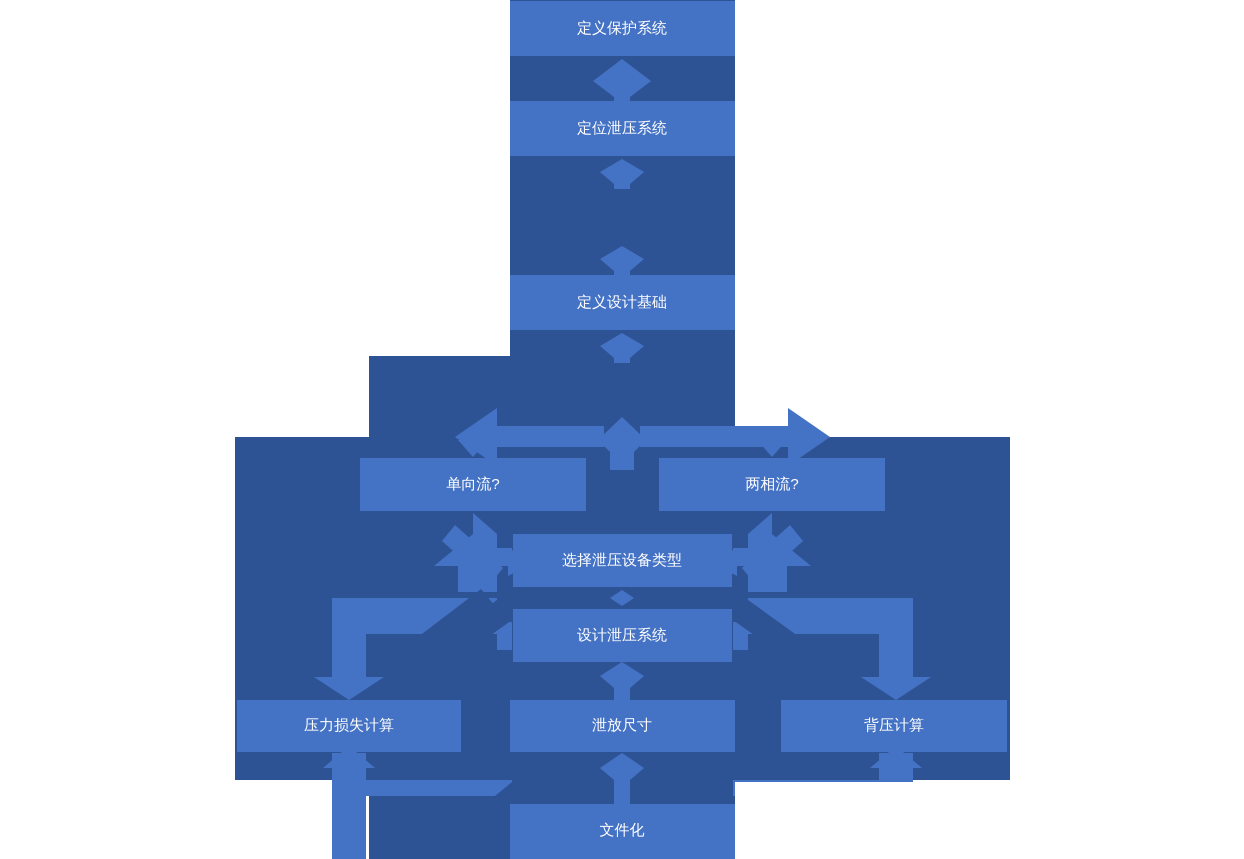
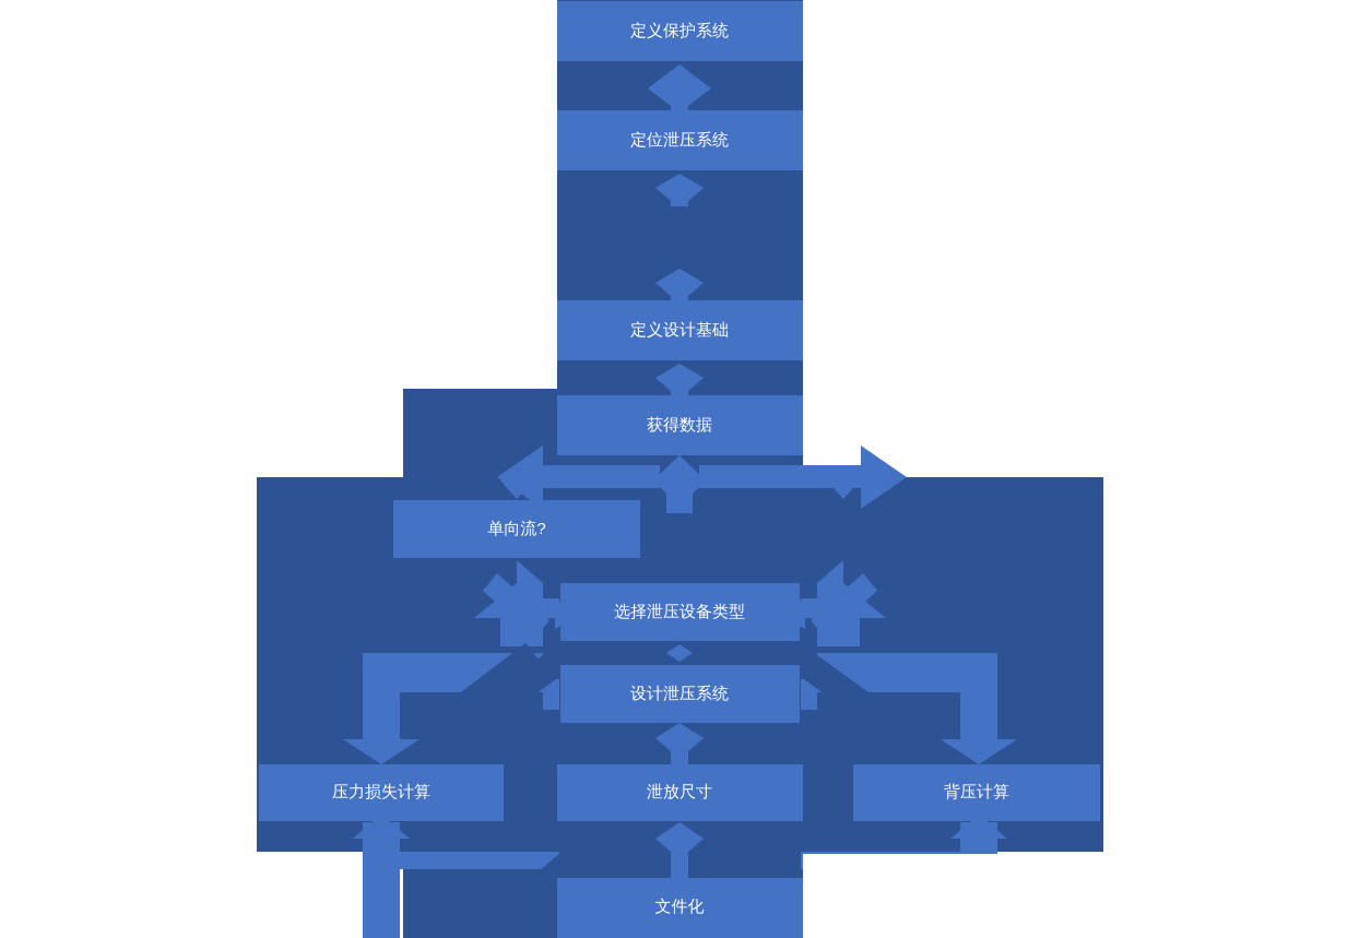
  定义保护系统
  定位泄压系统
  定义设计基础
+ 获得数据
  单向流?
- 两相流?
  选择泄压设备类型
  设计泄压系统
  压力损失计算
  泄放尺寸
  背压计算
  文件化
